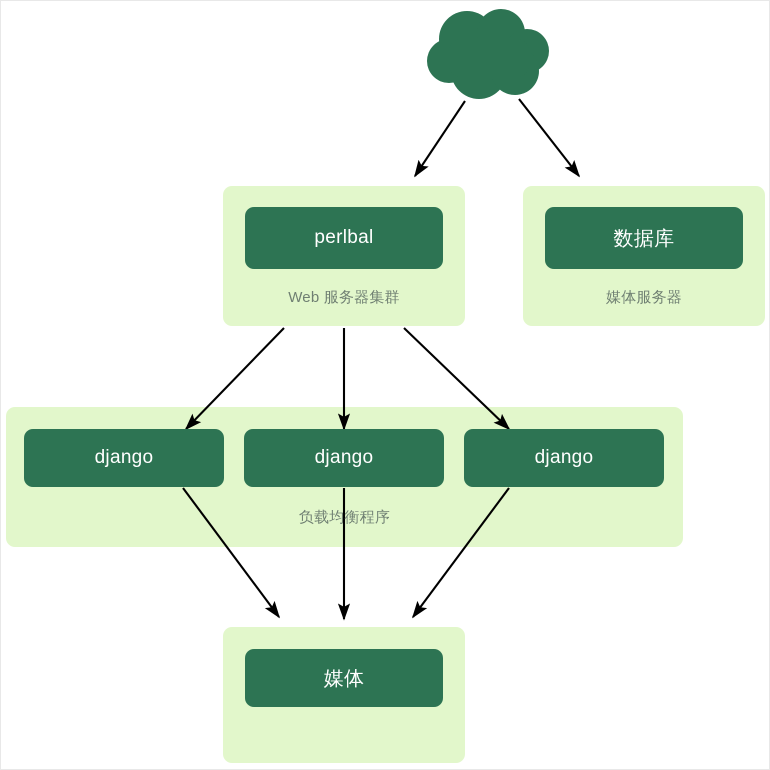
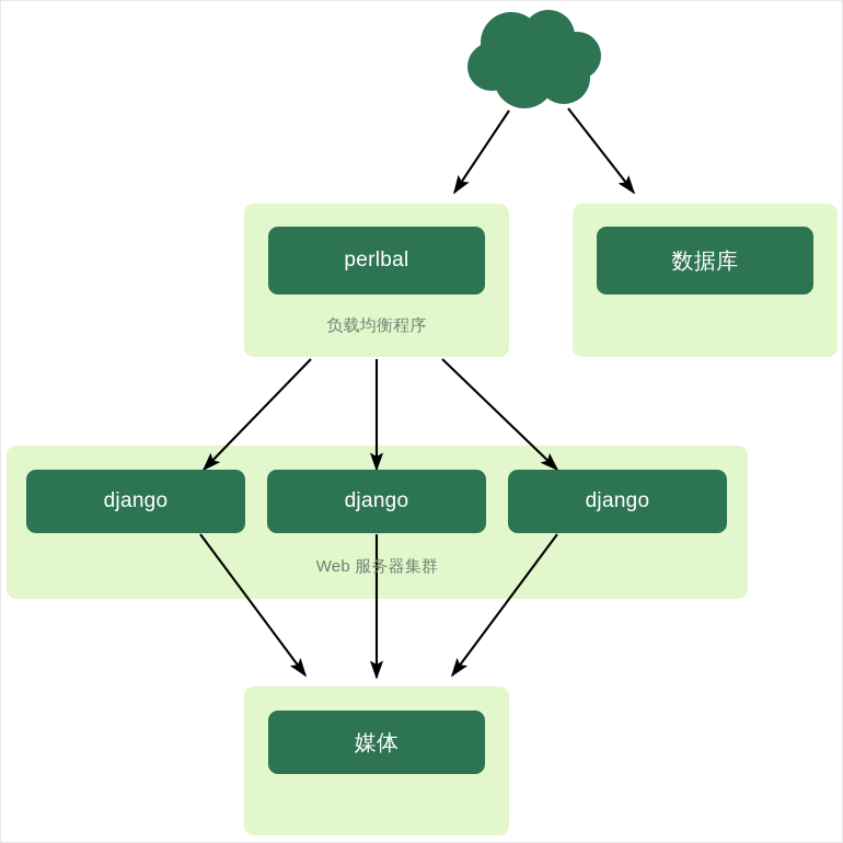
  perlbal
- Web 服务器集群
+ 负载均衡程序
  数据库
- 媒体服务器
  django
  django
  django
- 负载均衡程序
+ Web 服务器集群
  媒体
